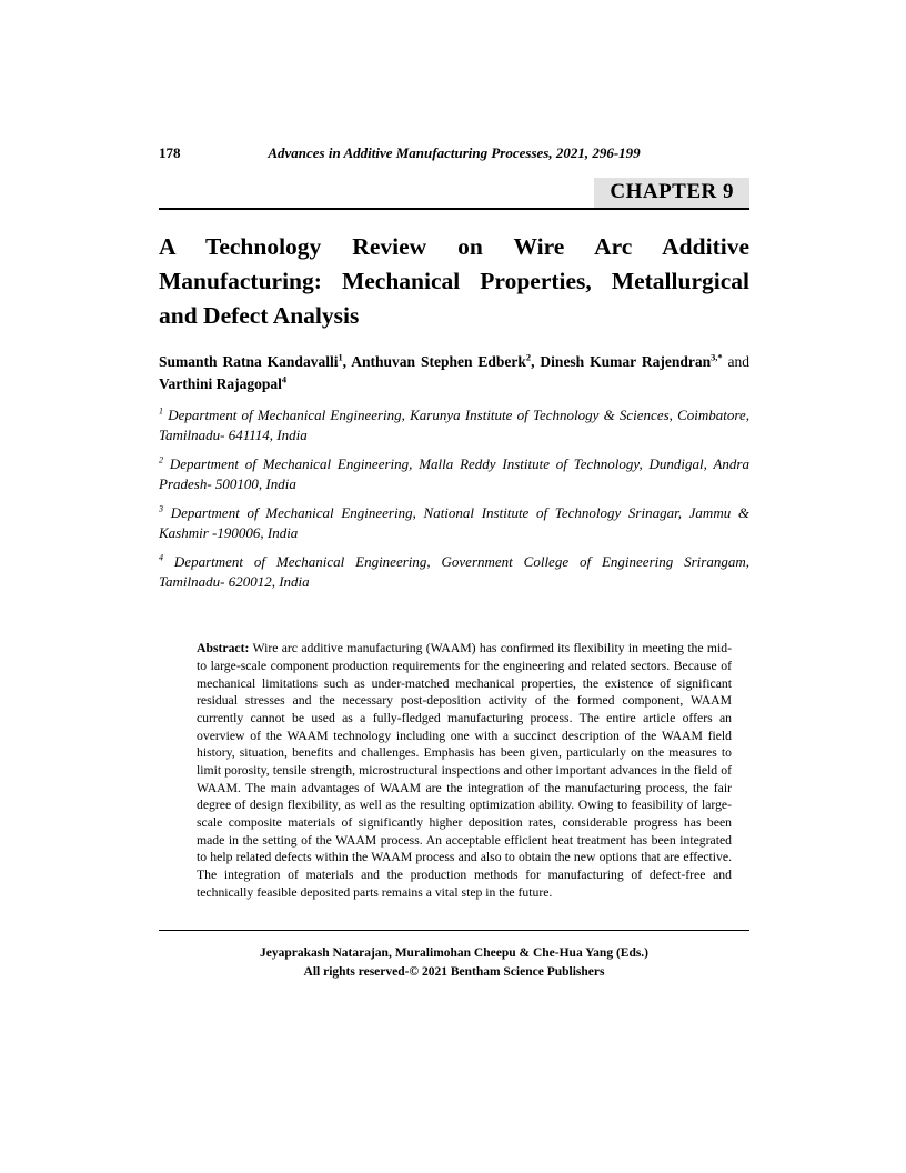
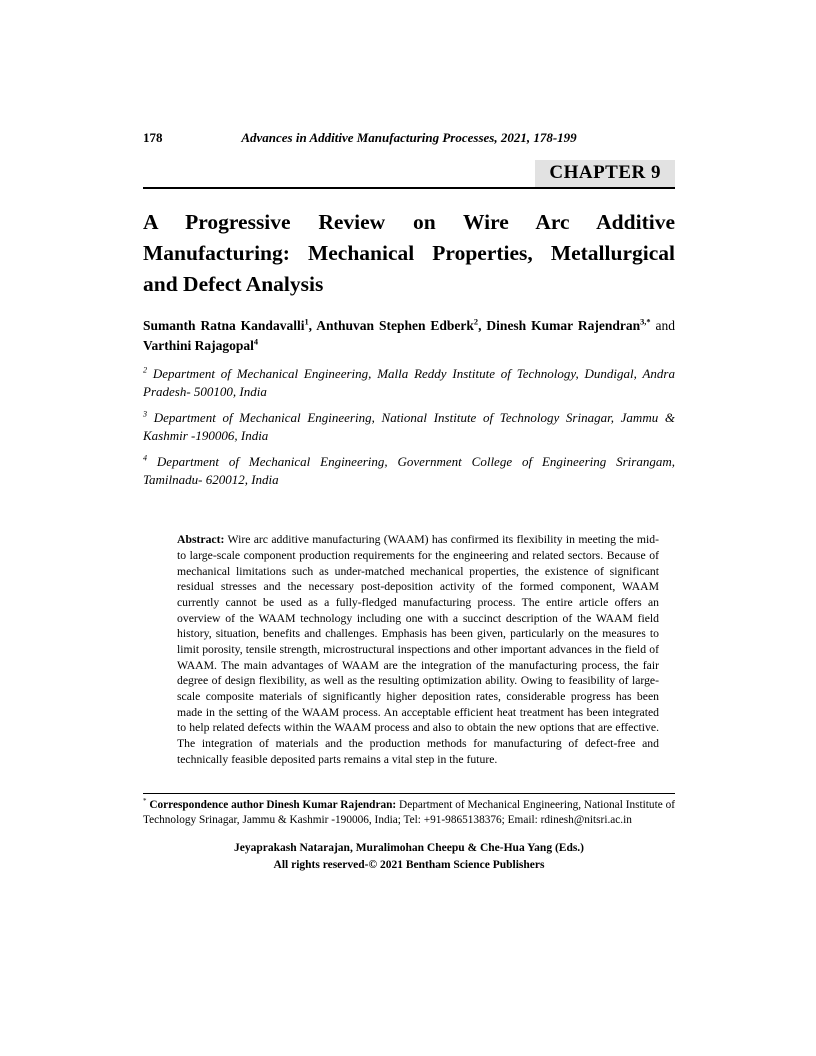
  178
- Advances in Additive Manufacturing Processes, 2021, 296-199
+ Advances in Additive Manufacturing Processes, 2021, 178-199
  CHAPTER 9
- A Technology Review on Wire Arc Additive Manufacturing: Mechanical Properties, Metallurgical and Defect Analysis
+ A Progressive Review on Wire Arc Additive Manufacturing: Mechanical Properties, Metallurgical and Defect Analysis
  Sumanth Ratna Kandavalli1, Anthuvan Stephen Edberk2, Dinesh Kumar Rajendran3,* and Varthini Rajagopal4
- 1 Department of Mechanical Engineering, Karunya Institute of Technology & Sciences, Coimbatore, Tamilnadu- 641114, India
  2 Department of Mechanical Engineering, Malla Reddy Institute of Technology, Dundigal, Andra Pradesh- 500100, India
  3 Department of Mechanical Engineering, National Institute of Technology Srinagar, Jammu & Kashmir -190006, India
  4 Department of Mechanical Engineering, Government College of Engineering Srirangam, Tamilnadu- 620012, India
  Abstract: Wire arc additive manufacturing (WAAM) has confirmed its flexibility in meeting the mid- to large-scale component production requirements for the engineering and related sectors. Because of mechanical limitations such as under-matched mechanical properties, the existence of significant residual stresses and the necessary post-deposition activity of the formed component, WAAM currently cannot be used as a fully-fledged manufacturing process. The entire article offers an overview of the WAAM technology including one with a succinct description of the WAAM field history, situation, benefits and challenges. Emphasis has been given, particularly on the measures to limit porosity, tensile strength, microstructural inspections and other important advances in the field of WAAM. The main advantages of WAAM are the integration of the manufacturing process, the fair degree of design flexibility, as well as the resulting optimization ability. Owing to feasibility of large-scale composite materials of significantly higher deposition rates, considerable progress has been made in the setting of the WAAM process. An acceptable efficient heat treatment has been integrated to help related defects within the WAAM process and also to obtain the new options that are effective. The integration of materials and the production methods for manufacturing of defect-free and technically feasible deposited parts remains a vital step in the future.
+ * Correspondence author Dinesh Kumar Rajendran: Department of Mechanical Engineering, National Institute of Technology Srinagar, Jammu & Kashmir -190006, India; Tel: +91-9865138376; Email: rdinesh@nitsri.ac.in
  Jeyaprakash Natarajan, Muralimohan Cheepu & Che-Hua Yang (Eds.)
  All rights reserved-© 2021 Bentham Science Publishers
